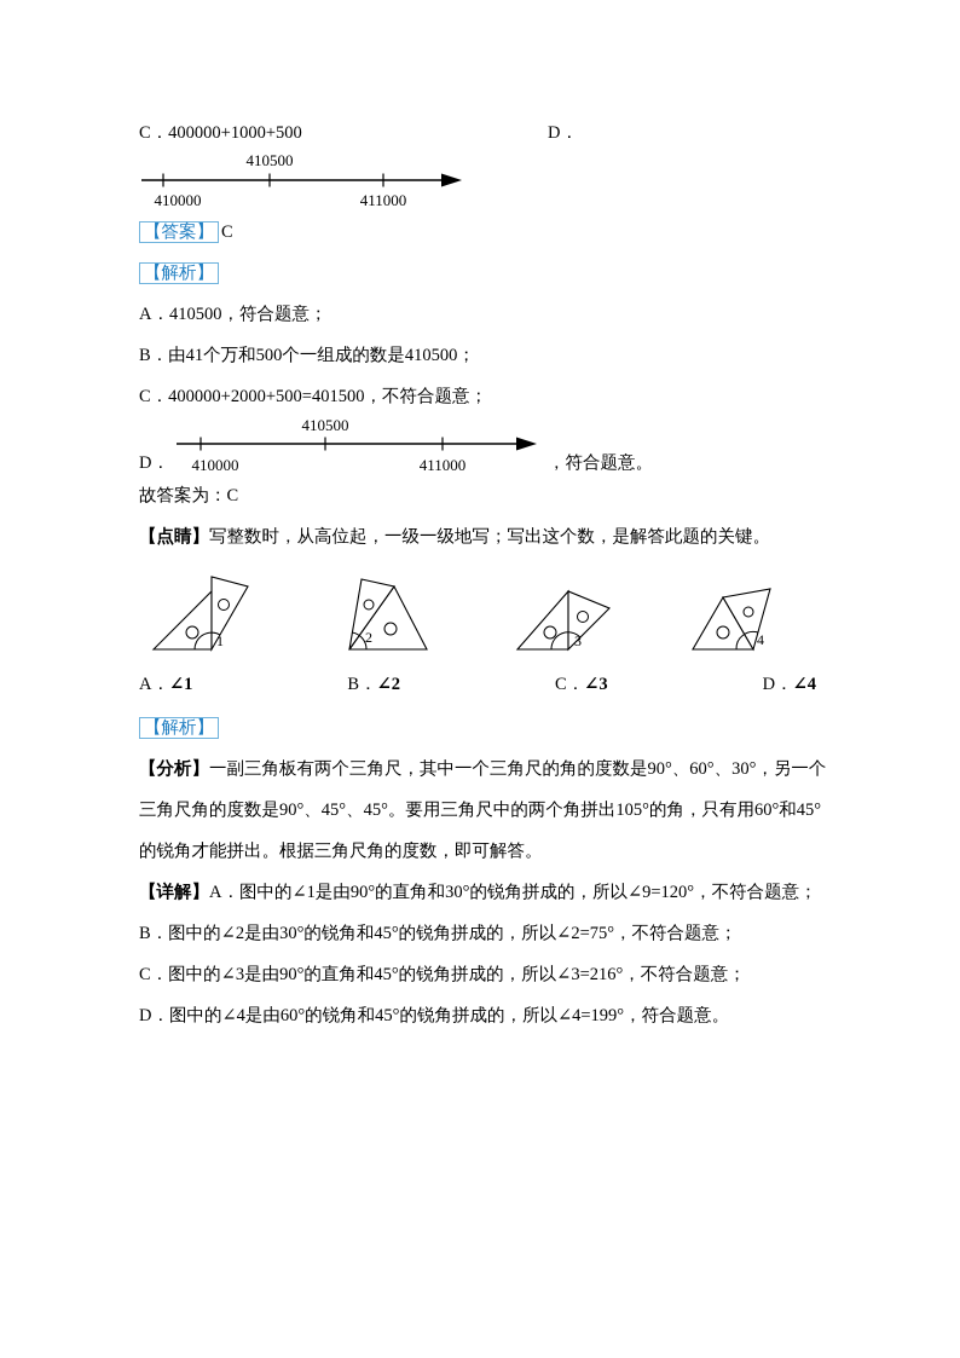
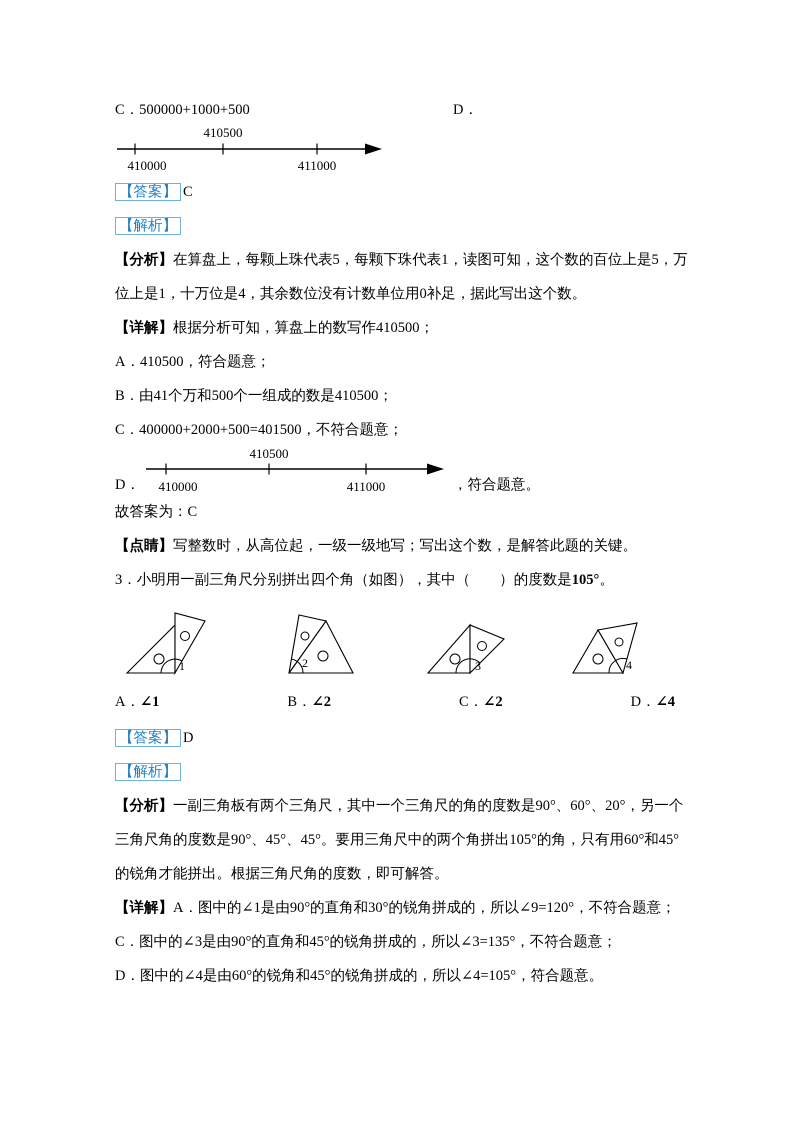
- C．400000+1000+500
+ C．500000+1000+500
  D．
  410500
  410000
  411000
  【答案】 C
  【解析】
+ 【分析】在算盘上，每颗上珠代表5，每颗下珠代表1，读图可知，这个数的百位上是5，万位上是1，十万位是4，其余数位没有计数单位用0补足，据此写出这个数。
+ 【详解】根据分析可知，算盘上的数写作410500；
  A．410500，符合题意；
  B．由41个万和500个一组成的数是410500；
  C．400000+2000+500=401500，不符合题意；
  D．
  410500
  410000
  411000
  ，符合题意。
  故答案为：C
  【点睛】写整数时，从高位起，一级一级地写；写出这个数，是解答此题的关键。
+ 3．小明用一副三角尺分别拼出四个角（如图），其中（ ）的度数是105°。
  1
  2
  3
  4
  A．∠1
  B．∠2
- C．∠3
+ C．∠2
  D．∠4
+ 【答案】 D
  【解析】
- 【分析】一副三角板有两个三角尺，其中一个三角尺的角的度数是90°、60°、30°，另一个三角尺角的度数是90°、45°、45°。要用三角尺中的两个角拼出105°的角，只有用60°和45°的锐角才能拼出。根据三角尺角的度数，即可解答。
+ 【分析】一副三角板有两个三角尺，其中一个三角尺的角的度数是90°、60°、20°，另一个三角尺角的度数是90°、45°、45°。要用三角尺中的两个角拼出105°的角，只有用60°和45°的锐角才能拼出。根据三角尺角的度数，即可解答。
  【详解】A．图中的∠1是由90°的直角和30°的锐角拼成的，所以∠9=120°，不符合题意；
- B．图中的∠2是由30°的锐角和45°的锐角拼成的，所以∠2=75°，不符合题意；
- C．图中的∠3是由90°的直角和45°的锐角拼成的，所以∠3=216°，不符合题意；
+ C．图中的∠3是由90°的直角和45°的锐角拼成的，所以∠3=135°，不符合题意；
- D．图中的∠4是由60°的锐角和45°的锐角拼成的，所以∠4=199°，符合题意。
+ D．图中的∠4是由60°的锐角和45°的锐角拼成的，所以∠4=105°，符合题意。
